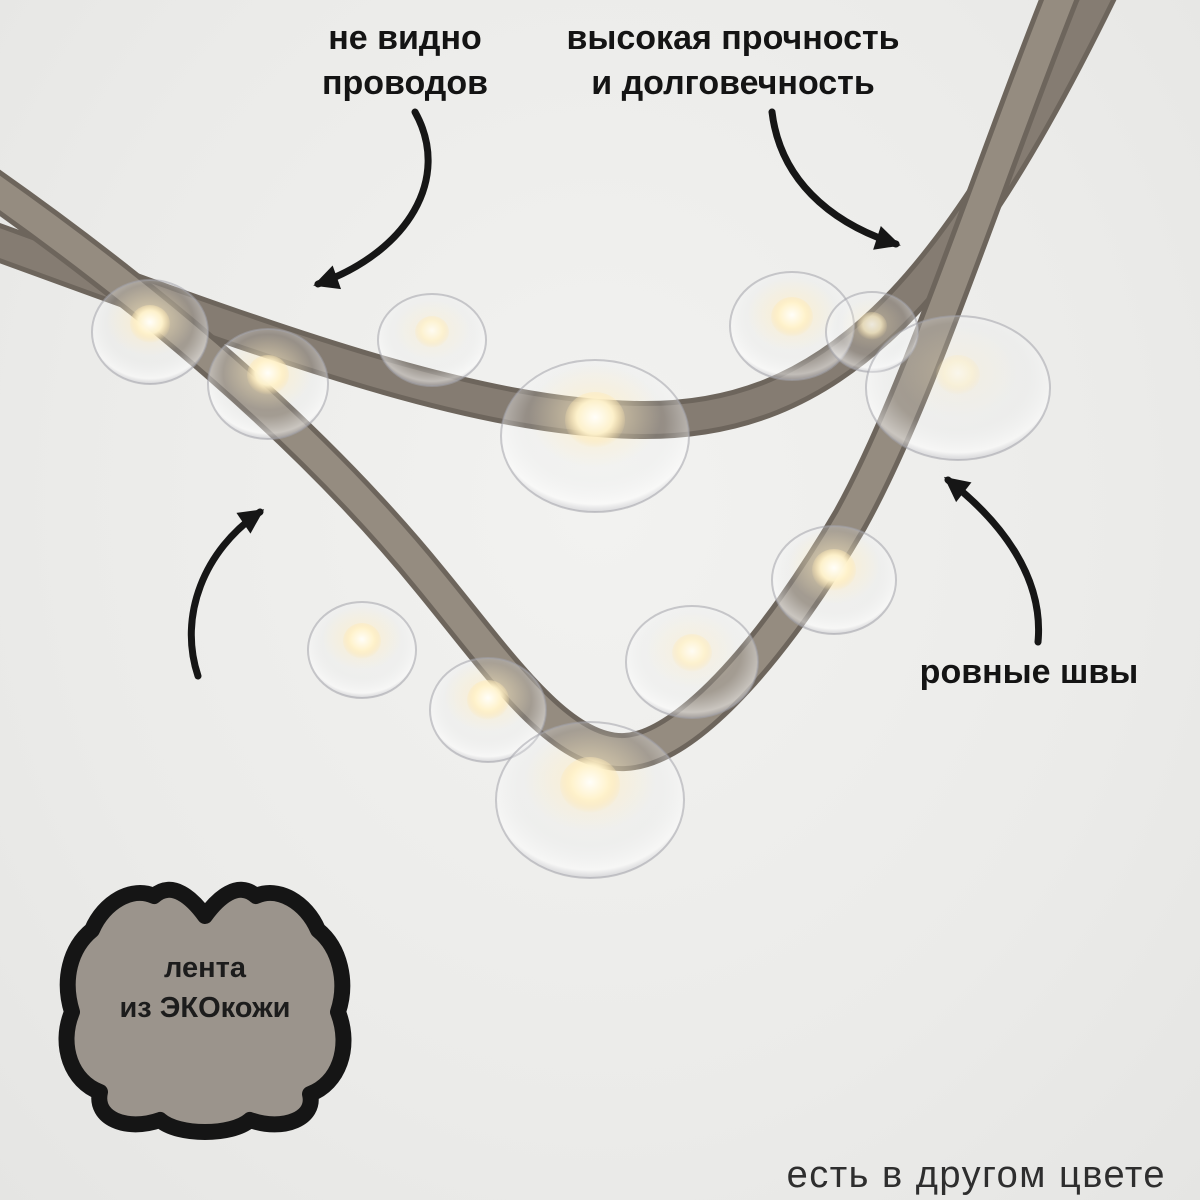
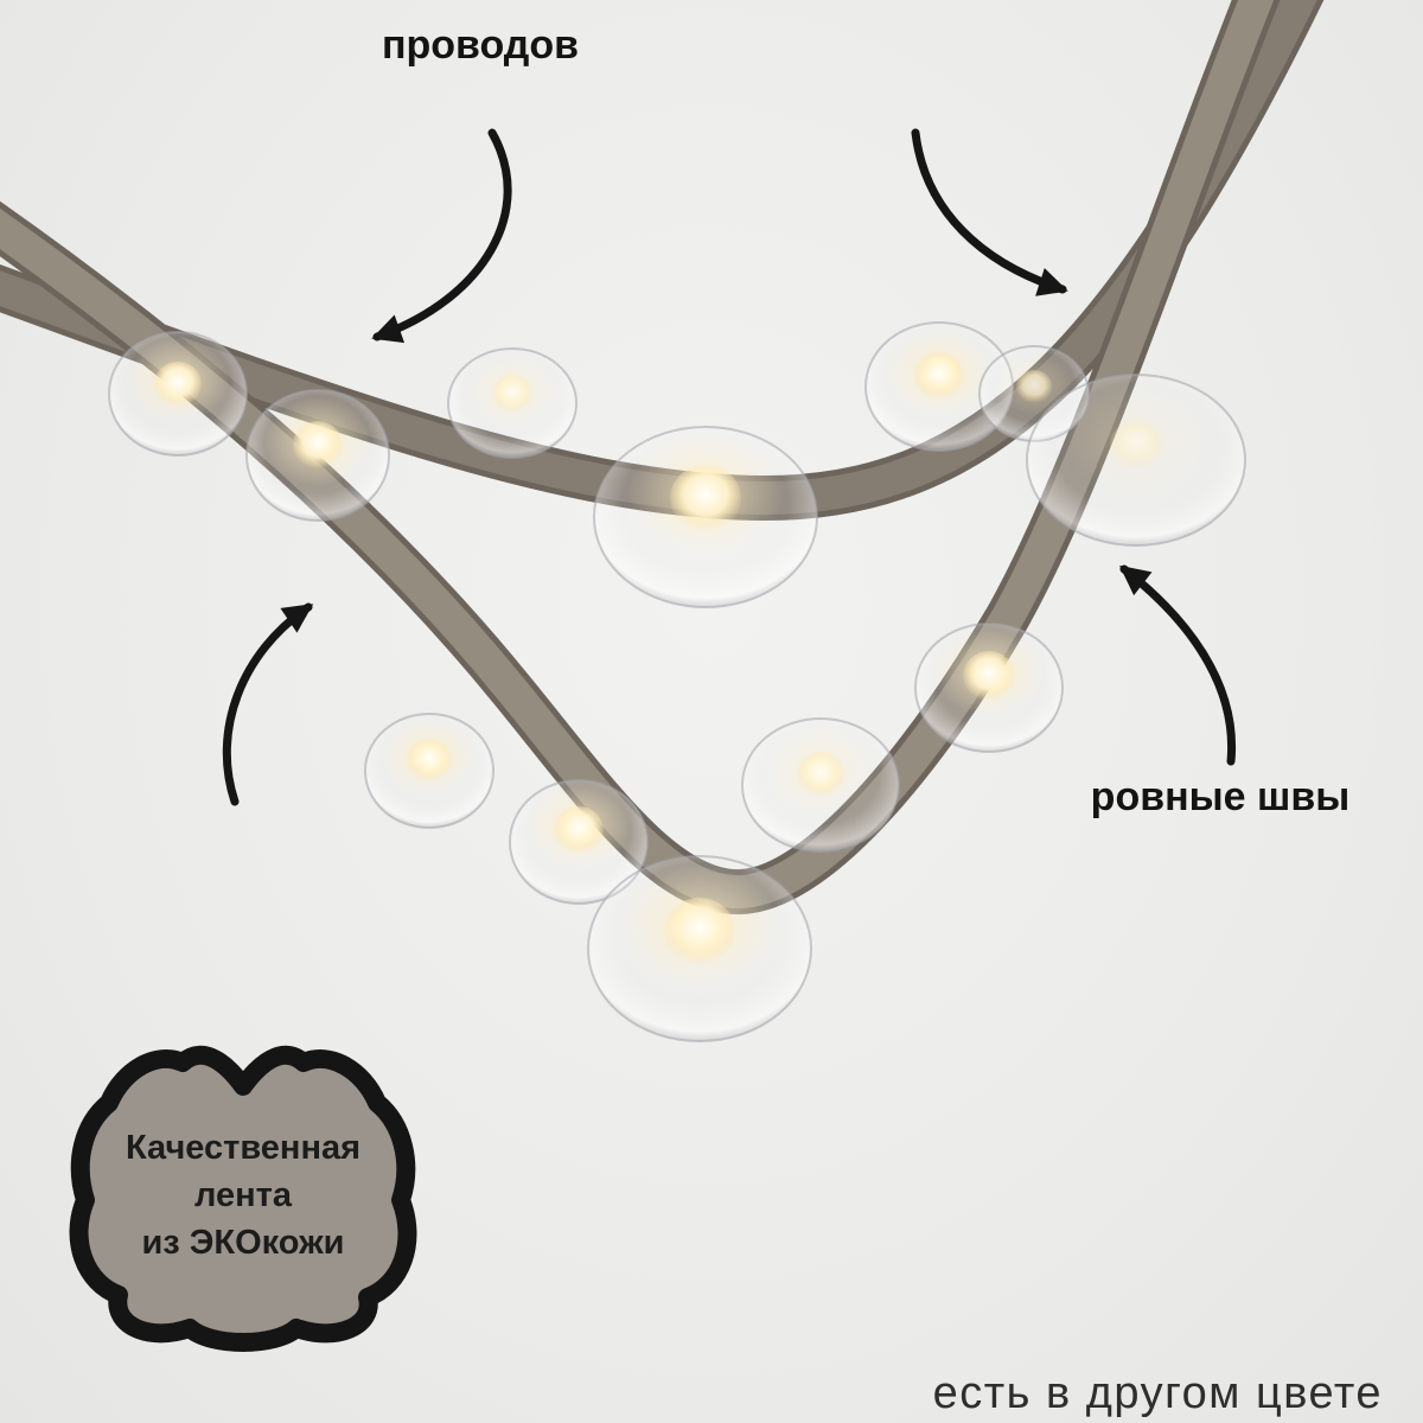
- не видно
  проводов
- высокая прочность
- и долговечность
  ровные швы
+ Качественная
  лента
  из ЭКОкожи
  есть в другом цвете
